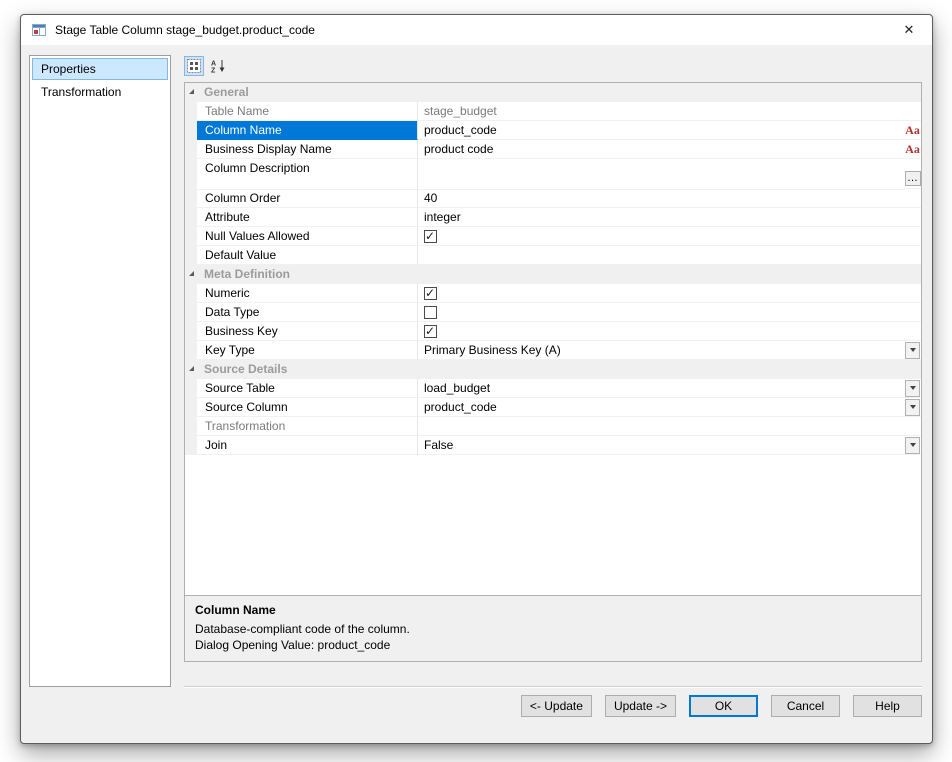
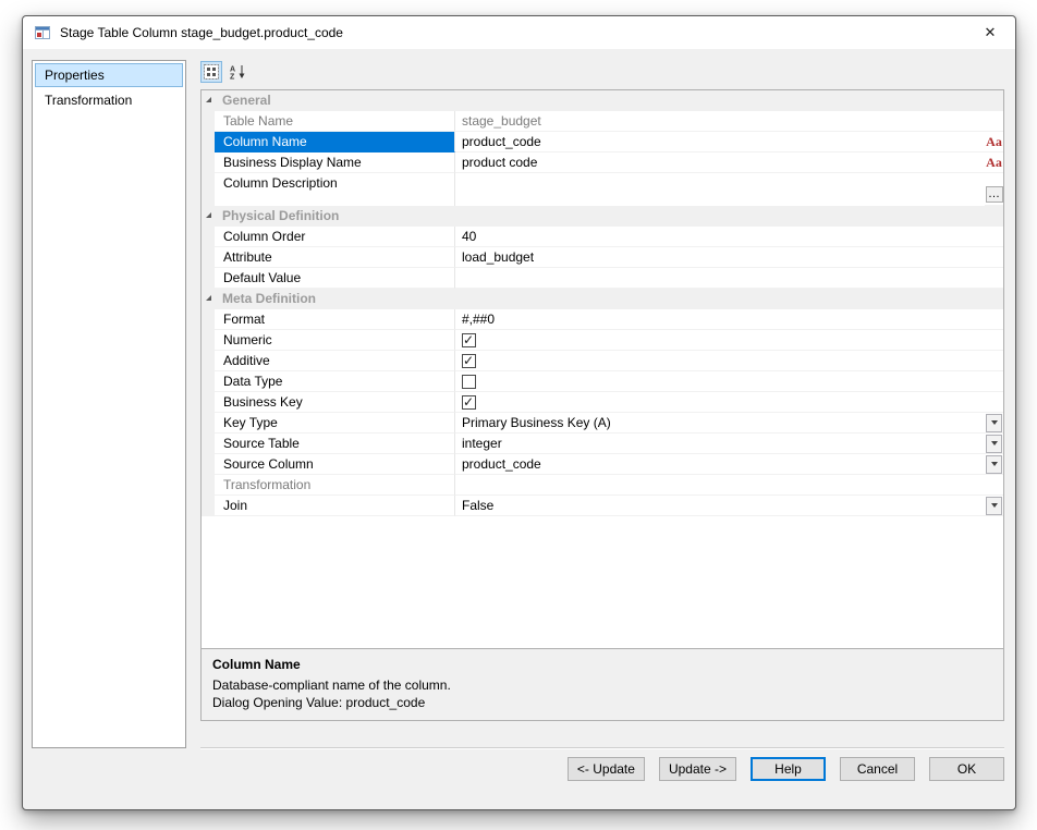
  Stage Table Column stage_budget.product_code
  ✕
  Properties
  Transformation
  General
  Table Name
  stage_budget
  Column Name
  product_code
  Aa
  Business Display Name
  product code
  Aa
  Column Description
  …
+ Physical Definition
  Column Order
  40
  Attribute
- integer
+ load_budget
- Null Values Allowed
  Default Value
  Meta Definition
+ Format
+ #,##0
  Numeric
+ Additive
  Data Type
  Business Key
  Key Type
  Primary Business Key (A)
- Source Details
  Source Table
- load_budget
+ integer
  Source Column
  product_code
  Transformation
  Join
  False
  Column Name
- Database-compliant code of the column.
+ Database-compliant name of the column.
  Dialog Opening Value: product_code
  <- Update
  Update ->
- OK
+ Help
  Cancel
- Help
+ OK
